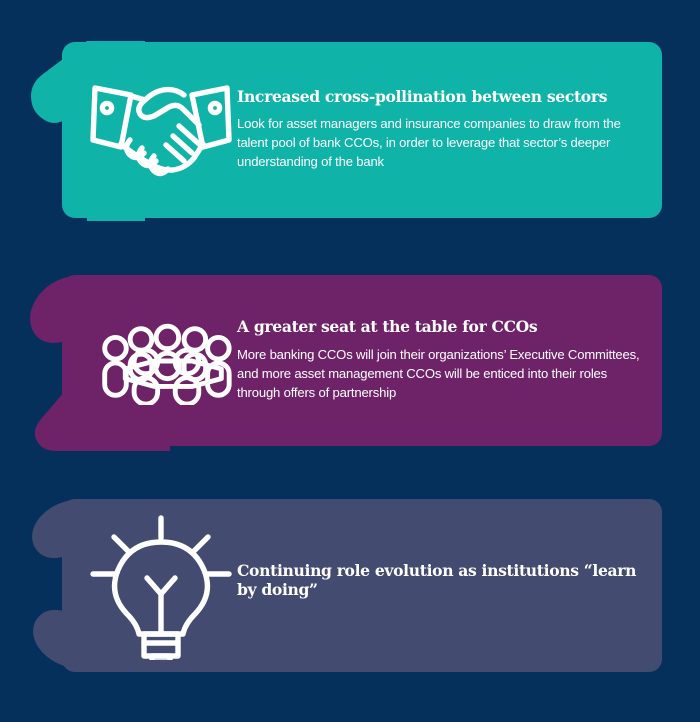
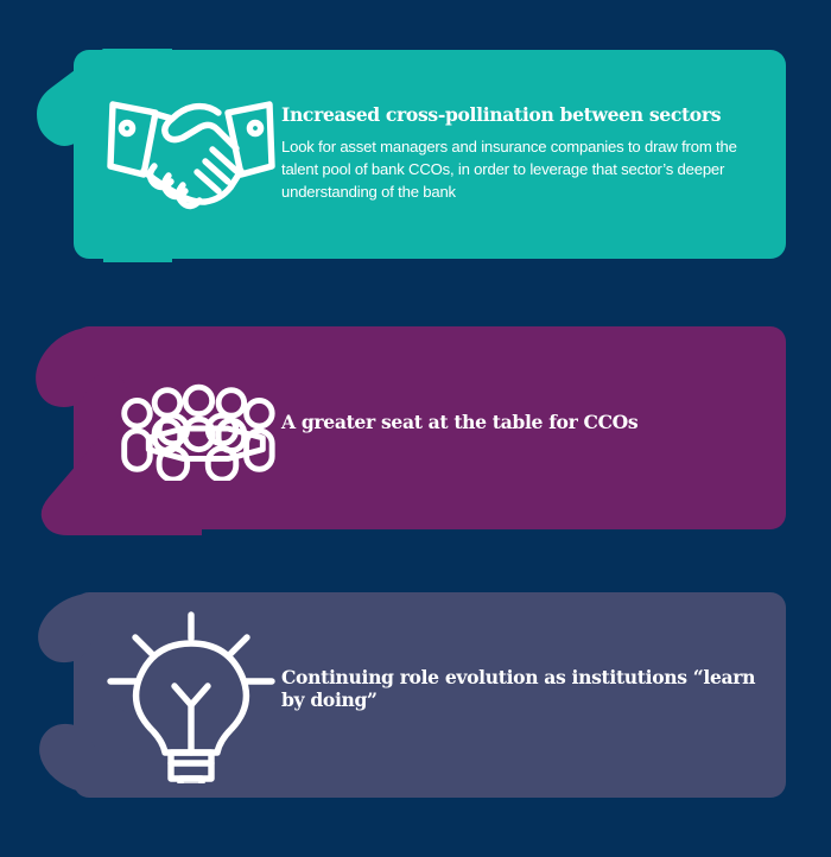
  Increased cross-pollination between sectors
  Look for asset managers and insurance companies to draw from the talent pool of bank CCOs, in order to leverage that sector’s deeper understanding of the bank
  A greater seat at the table for CCOs
- More banking CCOs will join their organizations’ Executive Committees, and more asset management CCOs will be enticed into their roles through offers of partnership
  Continuing role evolution as institutions “learn by doing”
